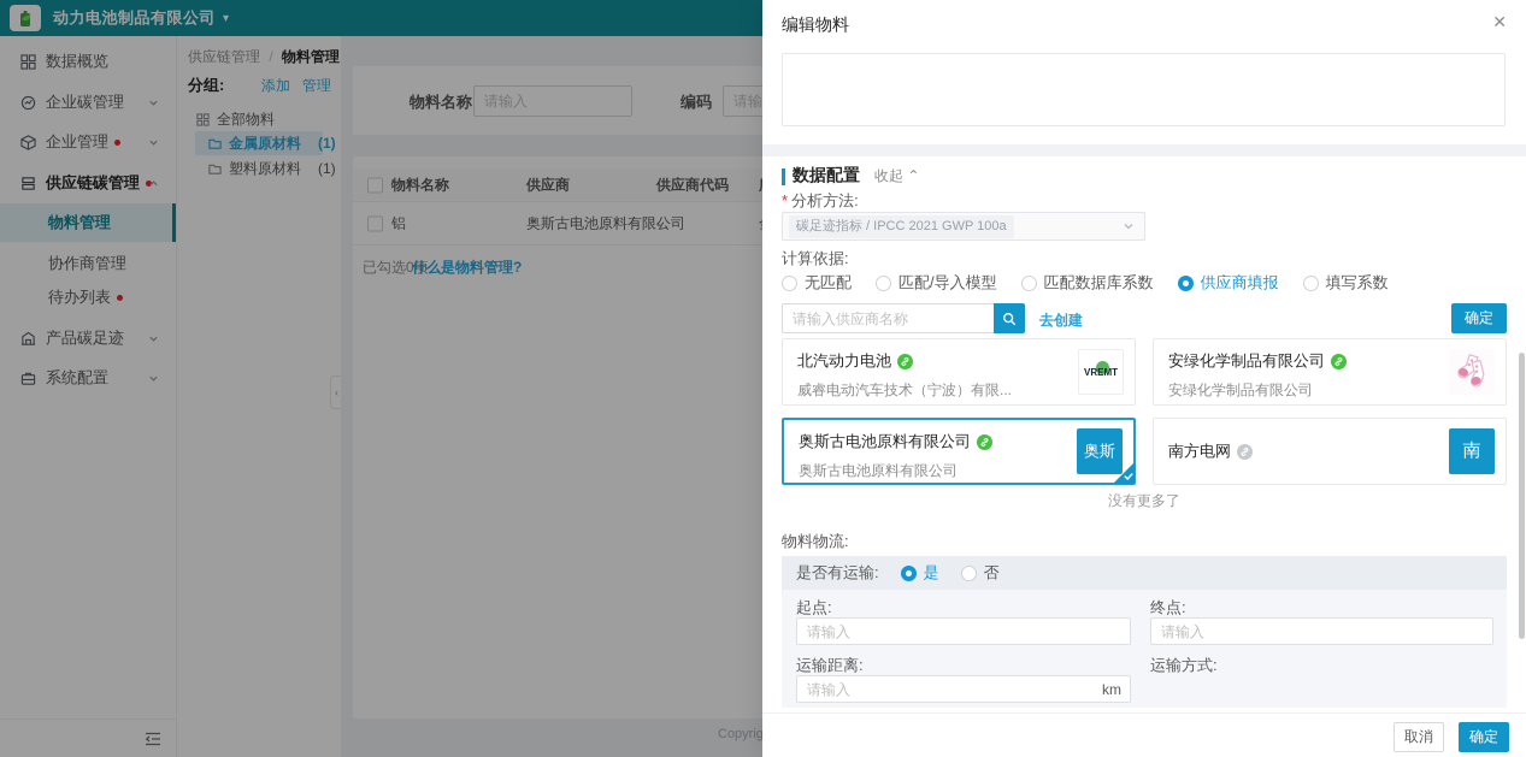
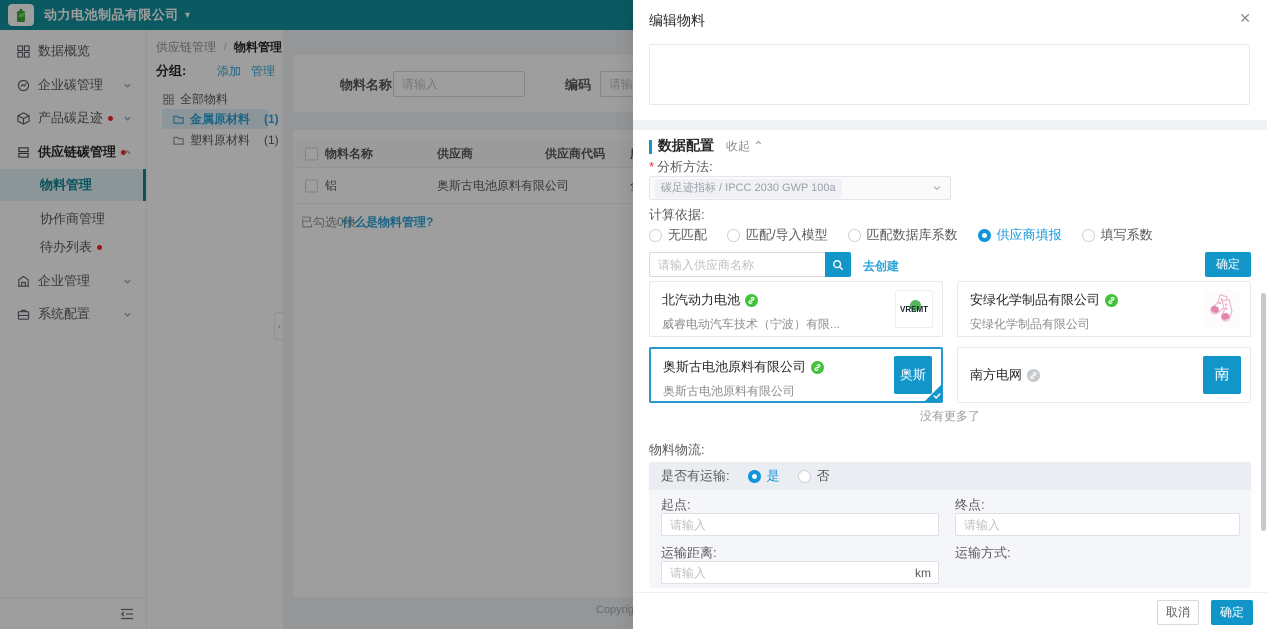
  动力电池制品有限公司
  ▾
  数据概览
  企业碳管理
- 企业管理
+ 产品碳足迹
  供应链碳管理
  物料管理
  协作商管理
  待办列表
- 产品碳足迹
+ 企业管理
  系统配置
  供应链管理 / 物料管理
  分组:
  添加
  管理
  全部物料
  金属原材料
  (1)
  塑料原材料
  (1)
  ‹
  物料名称
  请输入
  编码
  物料名称
  供应商
  供应商代码
  铝
  奥斯古电池原料有限公司
  -
  已勾选0项
  什么是物料管理?
  编辑物料
  ✕
  数据配置
  收起 ⌃
  * 分析方法:
- 碳足迹指标 / IPCC 2021 GWP 100a
+ 碳足迹指标 / IPCC 2030 GWP 100a
  计算依据:
  无匹配
  匹配/导入模型
  匹配数据库系数
  供应商填报
  填写系数
  请输入供应商名称
  去创建
  确定
  北汽动力电池
  威睿电动汽车技术（宁波）有限...
  VREMT
  安绿化学制品有限公司
  安绿化学制品有限公司
  奥斯古电池原料有限公司
  奥斯古电池原料有限公司
  奥斯
  南方电网
  南
  没有更多了
  物料物流:
  是否有运输:
  是
  否
  起点:
  终点:
  请输入
  请输入
  运输距离:
  运输方式:
  请输入
  km
  取消
  确定
